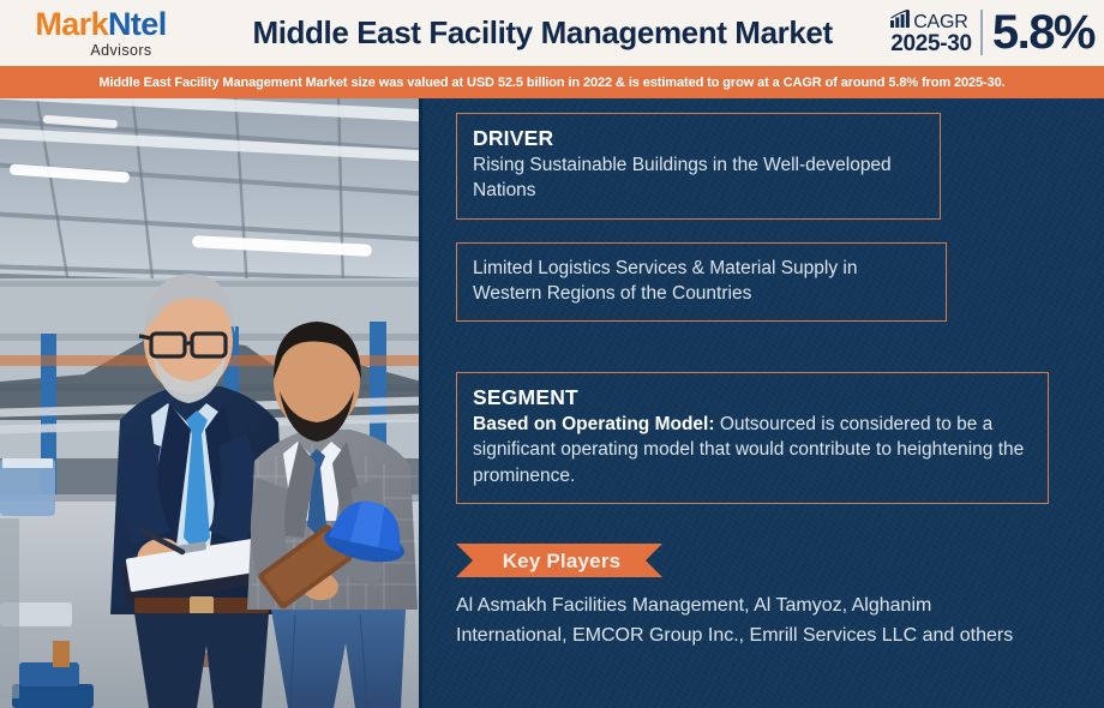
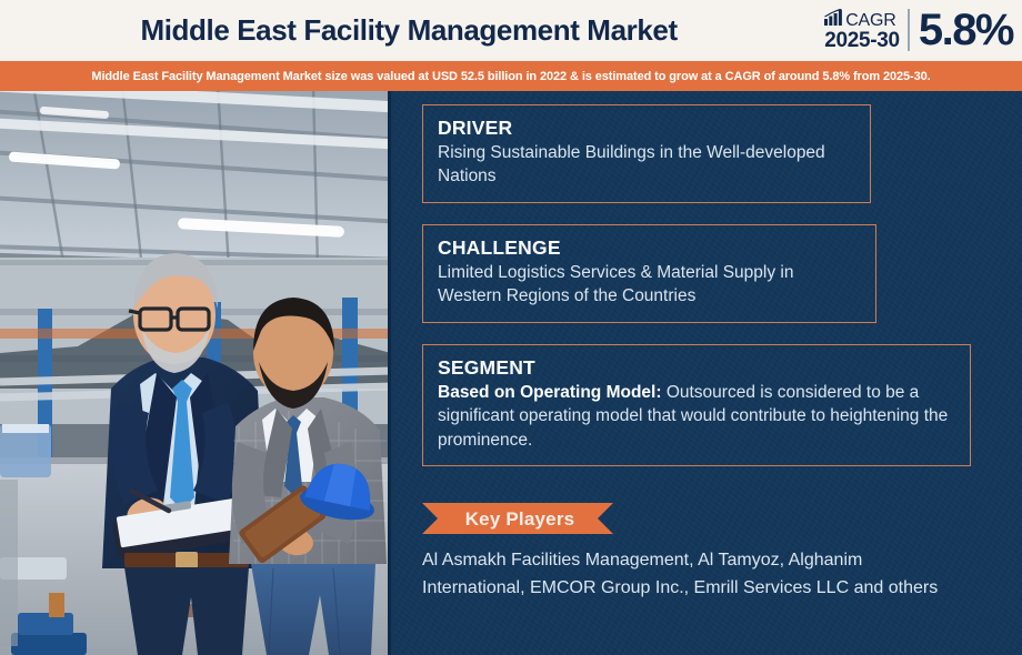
- MarkNtel
- Advisors
  Middle East Facility Management Market
  CAGR
  2025-30
  5.8%
  Middle East Facility Management Market size was valued at USD 52.5 billion in 2022 & is estimated to grow at a CAGR of around 5.8% from 2025-30.
  DRIVER
  Rising Sustainable Buildings in the Well-developed Nations
+ CHALLENGE
  Limited Logistics Services & Material Supply in Western Regions of the Countries
  SEGMENT
  Based on Operating Model: Outsourced is considered to be a significant operating model that would contribute to heightening the prominence.
  Key Players
  Al Asmakh Facilities Management, Al Tamyoz, Alghanim International, EMCOR Group Inc., Emrill Services LLC and others
